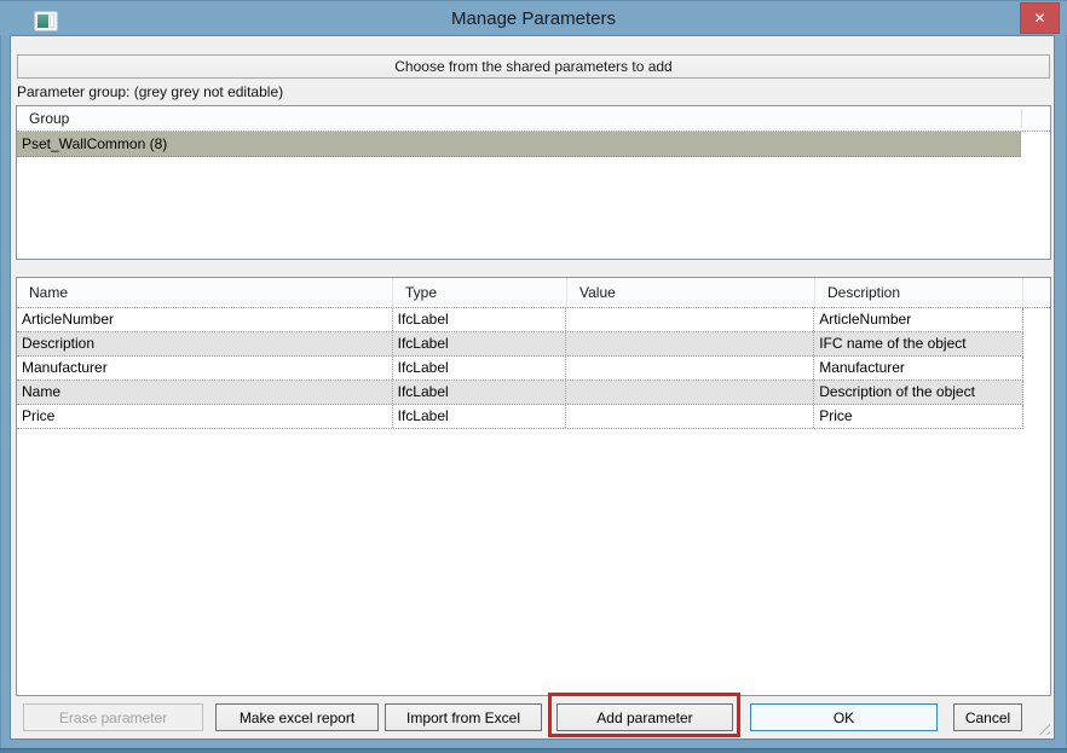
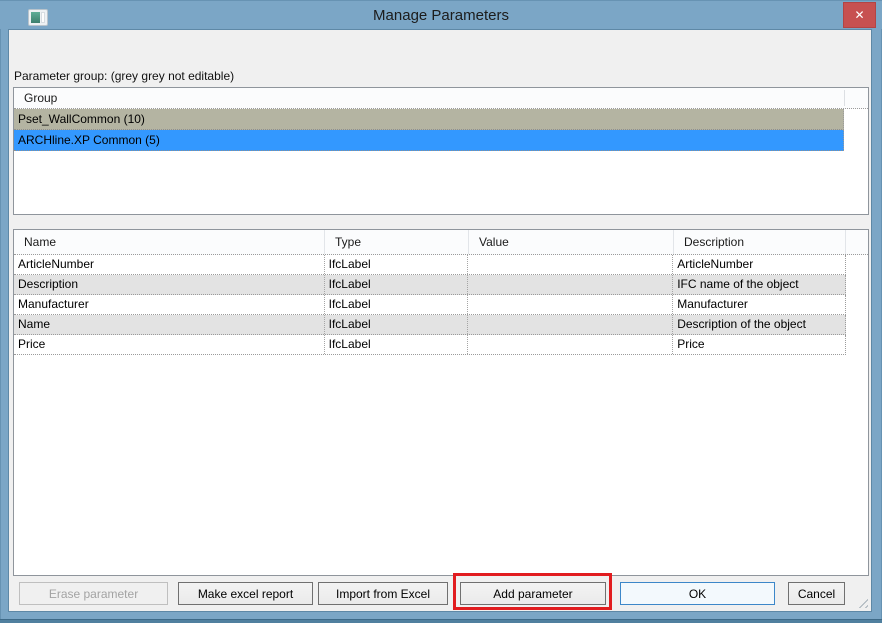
  Manage Parameters
  ✕
- Choose from the shared parameters to add
  Parameter group: (grey grey not editable)
  Group
- Pset_WallCommon (8)
+ Pset_WallCommon (10)
+ ARCHline.XP Common (5)
  Name
  Type
  Value
  Description
  ArticleNumber
  IfcLabel
  ArticleNumber
  Description
  IfcLabel
  IFC name of the object
  Manufacturer
  IfcLabel
  Manufacturer
  Name
  IfcLabel
  Description of the object
  Price
  IfcLabel
  Price
  Erase parameter
  Make excel report
  Import from Excel
  Add parameter
  OK
  Cancel
